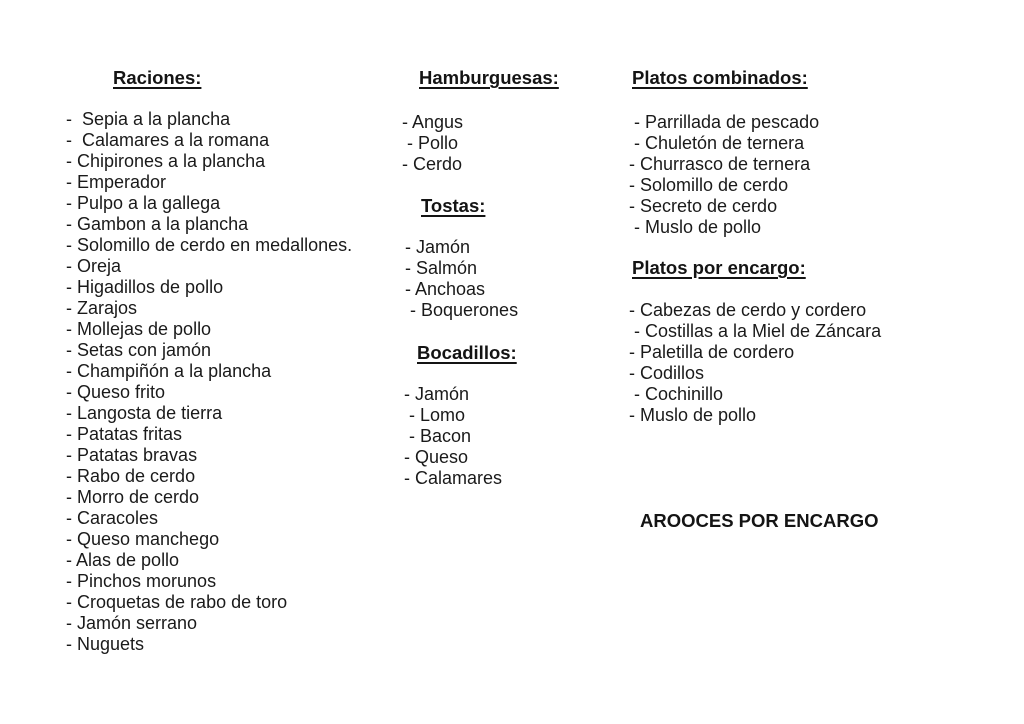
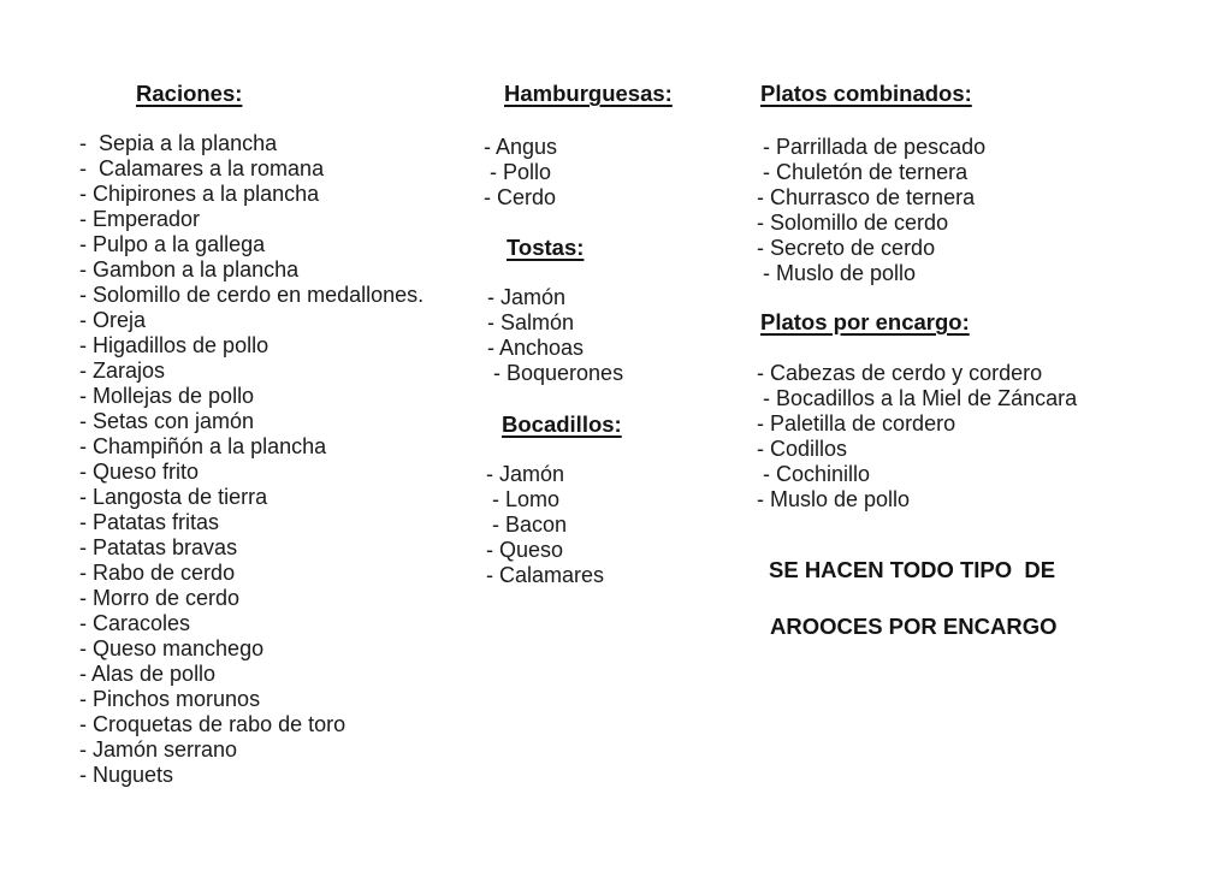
  Raciones:
  - Sepia a la plancha
  - Calamares a la romana
  - Chipirones a la plancha
  - Emperador
  - Pulpo a la gallega
  - Gambon a la plancha
  - Solomillo de cerdo en medallones.
  - Oreja
  - Higadillos de pollo
  - Zarajos
  - Mollejas de pollo
  - Setas con jamón
  - Champiñón a la plancha
  - Queso frito
  - Langosta de tierra
  - Patatas fritas
  - Patatas bravas
  - Rabo de cerdo
  - Morro de cerdo
  - Caracoles
  - Queso manchego
  - Alas de pollo
  - Pinchos morunos
  - Croquetas de rabo de toro
  - Jamón serrano
  - Nuguets
  Hamburguesas:
  - Angus
  - Pollo
  - Cerdo
  Tostas:
  - Jamón
  - Salmón
  - Anchoas
  - Boquerones
  Bocadillos:
  - Jamón
  - Lomo
  - Bacon
  - Queso
  - Calamares
  Platos combinados:
  - Parrillada de pescado
  - Chuletón de ternera
  - Churrasco de ternera
  - Solomillo de cerdo
  - Secreto de cerdo
  - Muslo de pollo
  Platos por encargo:
  - Cabezas de cerdo y cordero
- - Costillas a la Miel de Záncara
+ - Bocadillos a la Miel de Záncara
  - Paletilla de cordero
  - Codillos
  - Cochinillo
  - Muslo de pollo
+ SE HACEN TODO TIPO DE
  AROOCES POR ENCARGO
